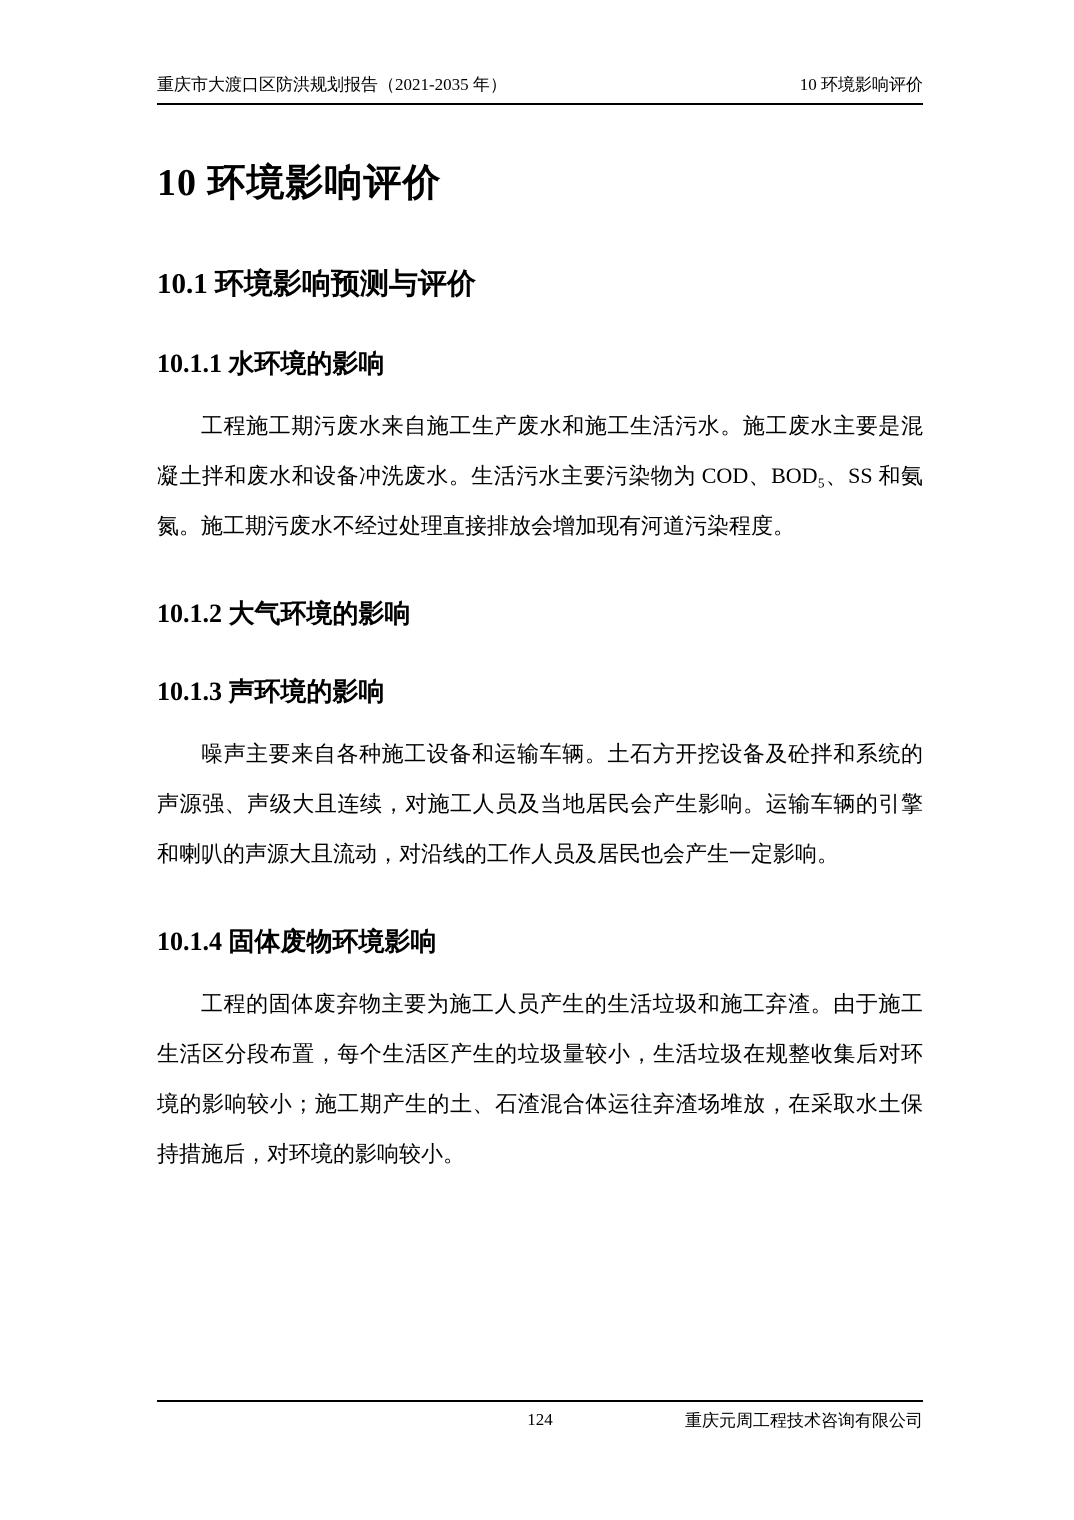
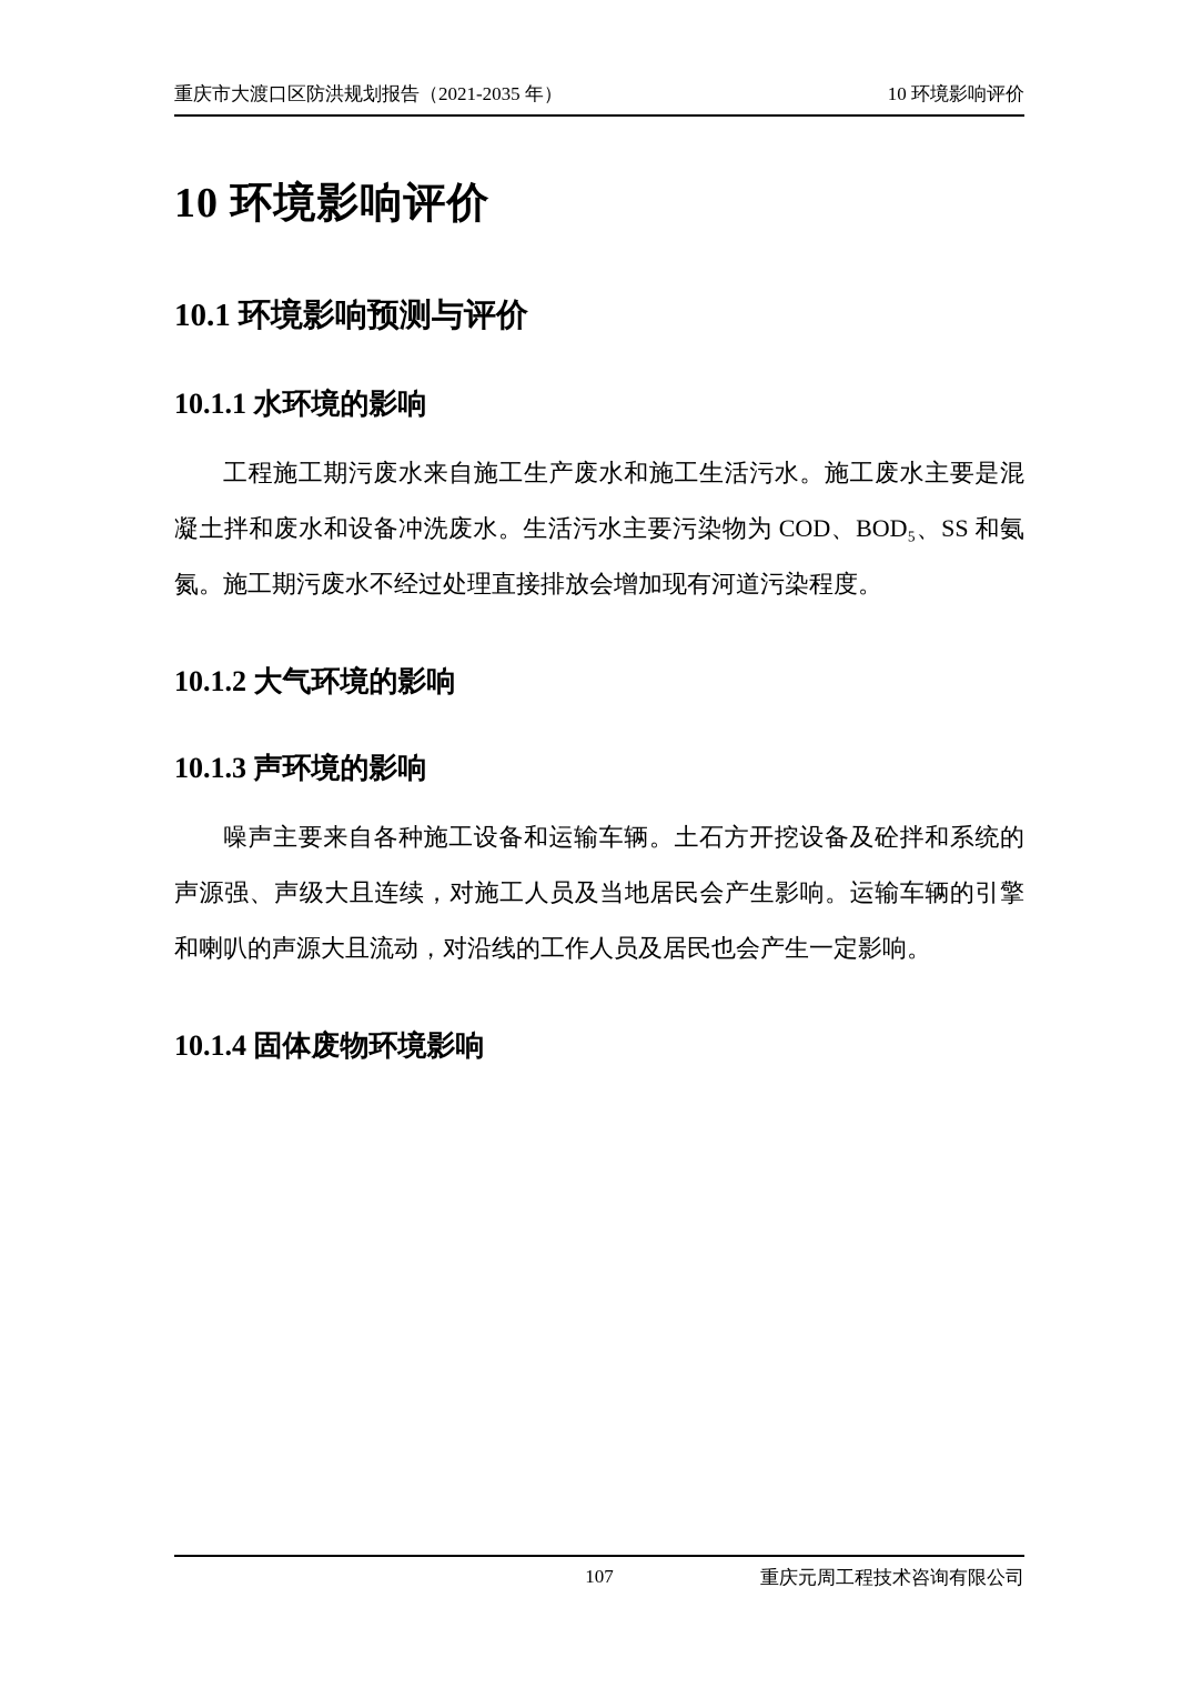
  重庆市大渡口区防洪规划报告（2021-2035 年）
  10 环境影响评价
  10 环境影响评价
  10.1 环境影响预测与评价
  10.1.1 水环境的影响
  工程施工期污废水来自施工生产废水和施工生活污水。施工废水主要是混凝土拌和废水和设备冲洗废水。生活污水主要污染物为 COD、BOD₅、SS 和氨氮。施工期污废水不经过处理直接排放会增加现有河道污染程度。
  10.1.2 大气环境的影响
  10.1.3 声环境的影响
  噪声主要来自各种施工设备和运输车辆。土石方开挖设备及砼拌和系统的声源强、声级大且连续，对施工人员及当地居民会产生影响。运输车辆的引擎和喇叭的声源大且流动，对沿线的工作人员及居民也会产生一定影响。
  10.1.4 固体废物环境影响
- 工程的固体废弃物主要为施工人员产生的生活垃圾和施工弃渣。由于施工生活区分段布置，每个生活区产生的垃圾量较小，生活垃圾在规整收集后对环境的影响较小；施工期产生的土、石渣混合体运往弃渣场堆放，在采取水土保持措施后，对环境的影响较小。
- 124
+ 107
  重庆元周工程技术咨询有限公司
